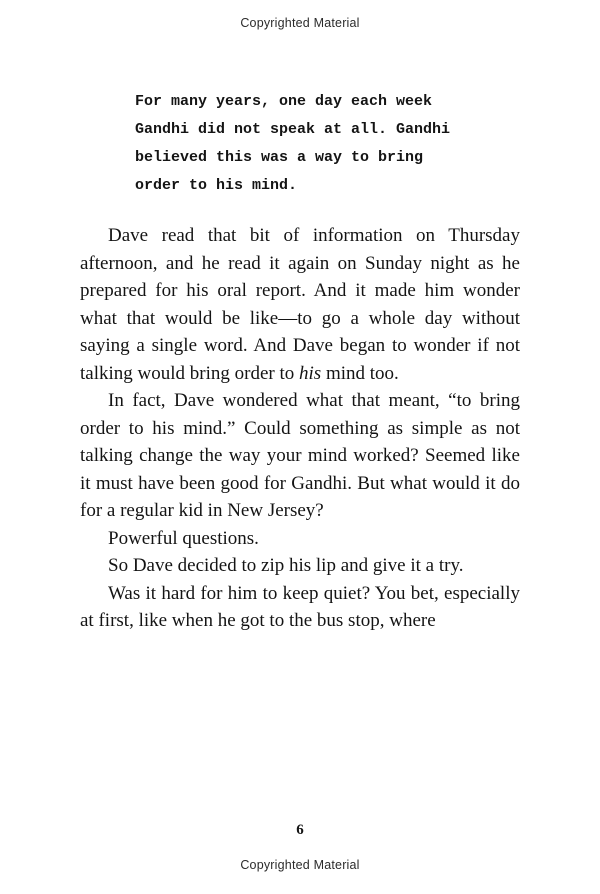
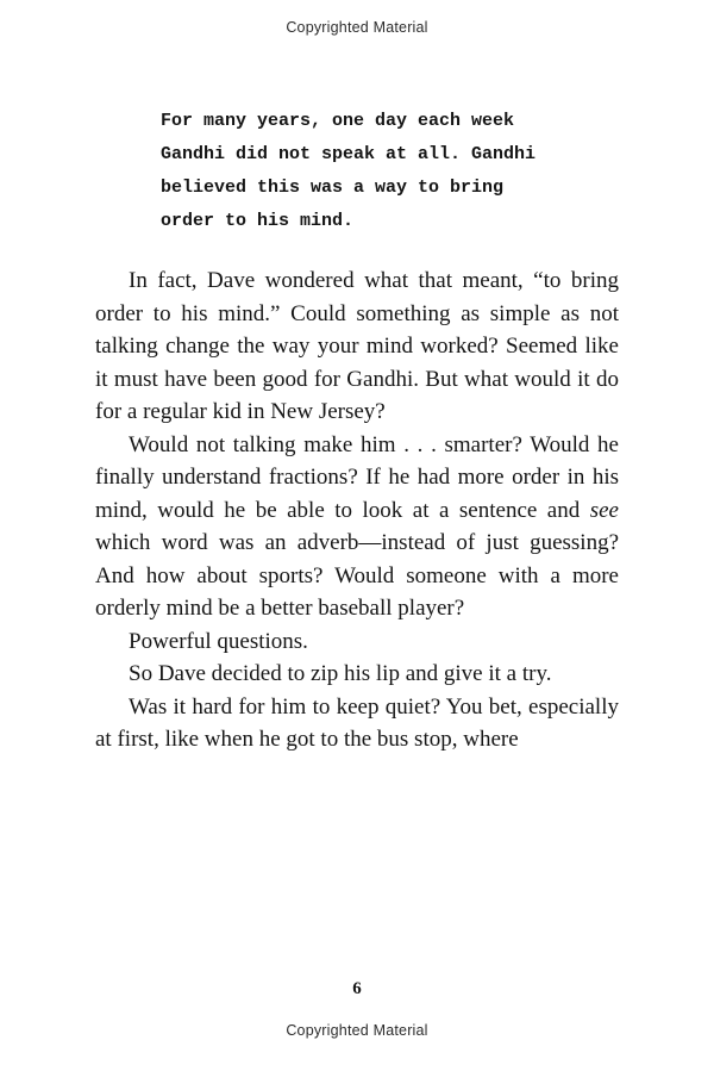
  Copyrighted Material
  For many years, one day each week
  Gandhi did not speak at all. Gandhi
  believed this was a way to bring
  order to his mind.
- Dave read that bit of information on Thursday afternoon, and he read it again on Sunday night as he prepared for his oral report. And it made him wonder what that would be like—to go a whole day without saying a single word. And Dave began to wonder if not talking would bring order to his mind too.
  In fact, Dave wondered what that meant, “to bring order to his mind.” Could something as simple as not talking change the way your mind worked? Seemed like it must have been good for Gandhi. But what would it do for a regular kid in New Jersey?
+ Would not talking make him . . . smarter? Would he finally understand fractions? If he had more order in his mind, would he be able to look at a sentence and see which word was an adverb—instead of just guessing? And how about sports? Would someone with a more orderly mind be a better baseball player?
  Powerful questions.
  So Dave decided to zip his lip and give it a try.
  Was it hard for him to keep quiet? You bet, especially at first, like when he got to the bus stop, where
  6
  Copyrighted Material
